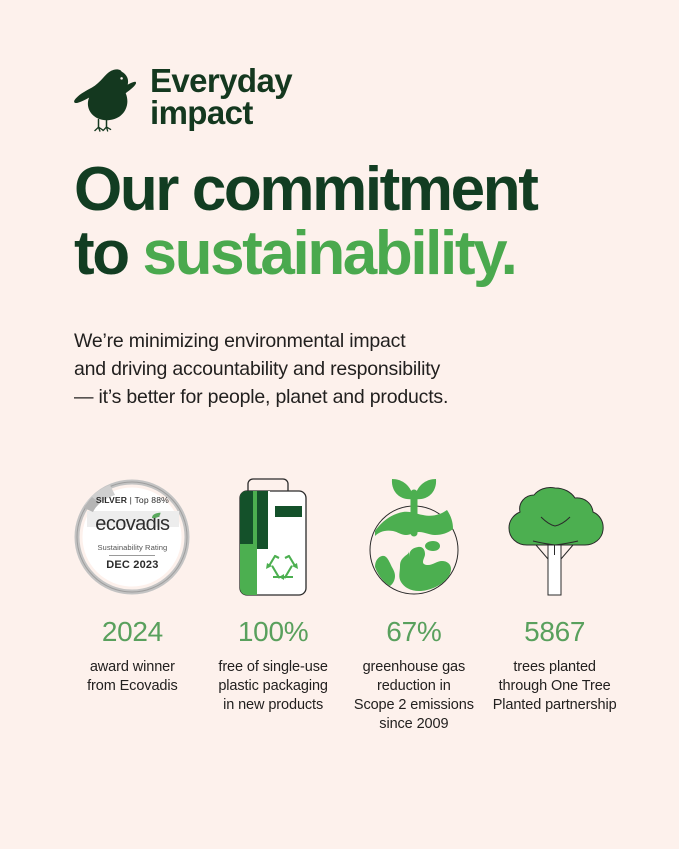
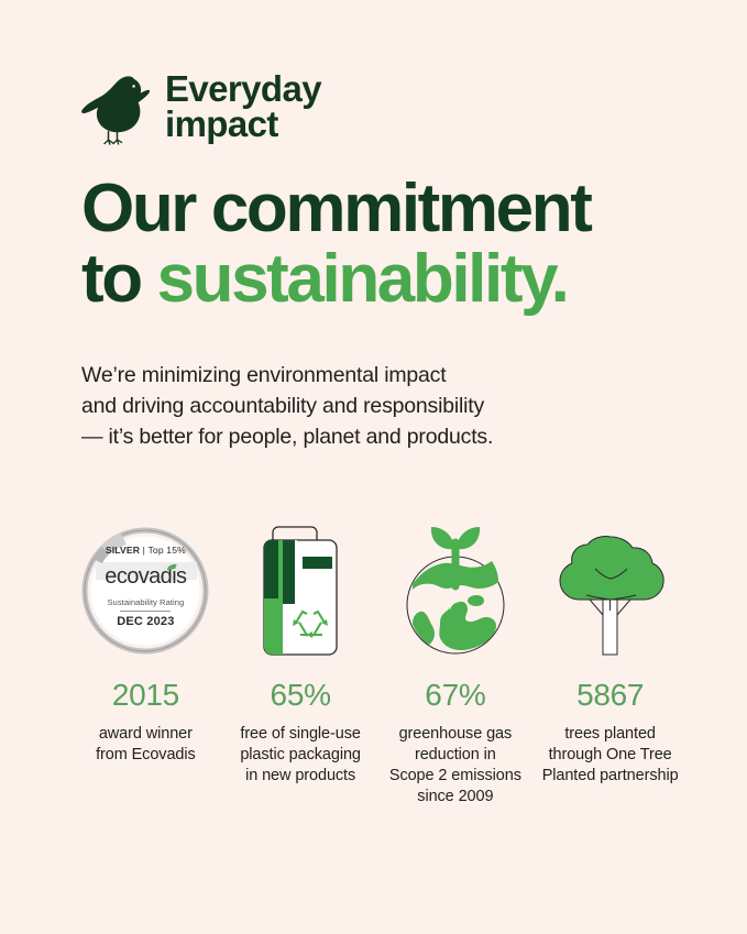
  Everyday
  impact
  Our commitment
  to sustainability.
  We’re minimizing environmental impact
  and driving accountability and responsibility
  — it’s better for people, planet and products.
- SILVER | Top 88%
+ SILVER | Top 15%
  ecovadis
  Sustainability Rating
  DEC 2023
- 2024
+ 2015
  award winner
  from Ecovadis
- 100%
+ 65%
  free of single-use
  plastic packaging
  in new products
  67%
  greenhouse gas
  reduction in
  Scope 2 emissions
  since 2009
  5867
  trees planted
  through One Tree
  Planted partnership
